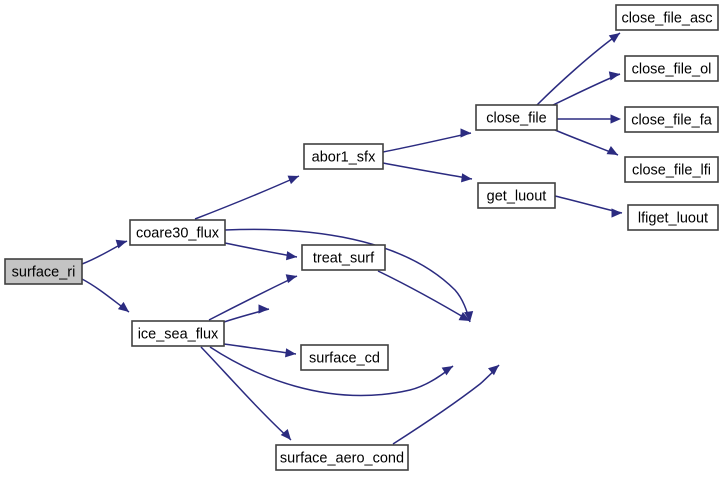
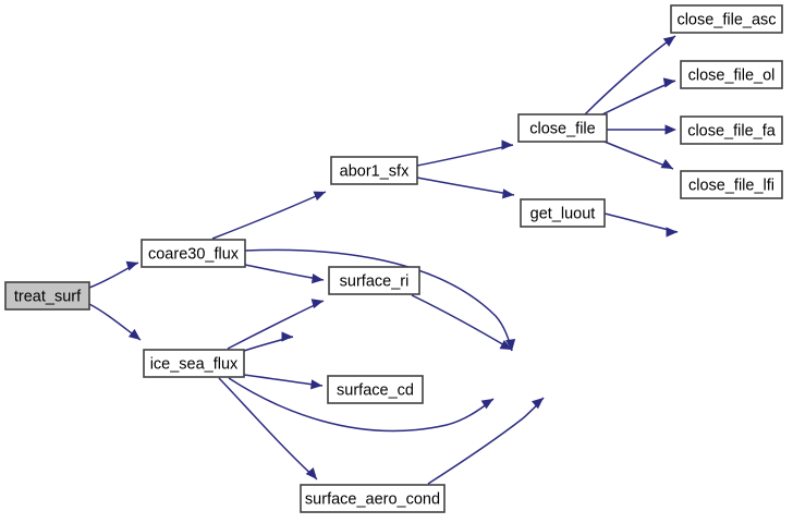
- surface_ri
+ treat_surf
  coare30_flux
  ice_sea_flux
  abor1_sfx
- treat_surf
+ surface_ri
  surface_cd
  surface_aero_cond
  close_file
  get_luout
  close_file_asc
  close_file_ol
  close_file_fa
  close_file_lfi
- lfiget_luout
